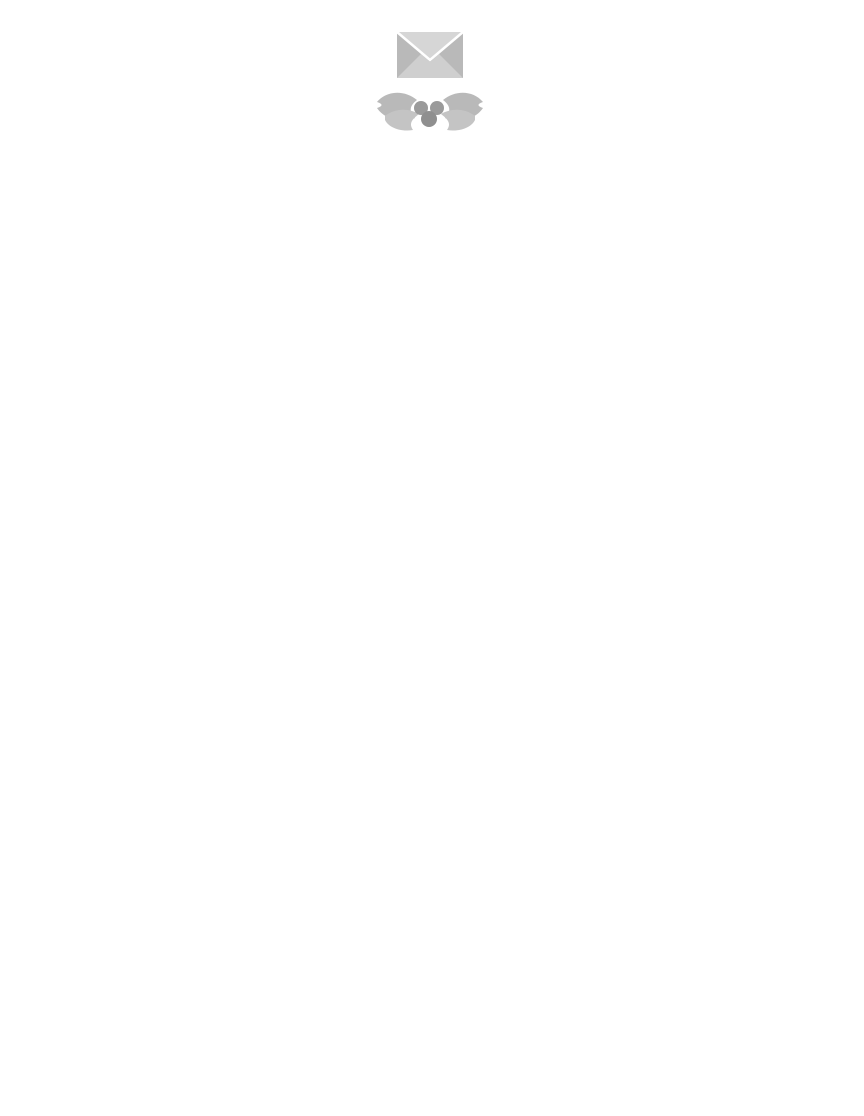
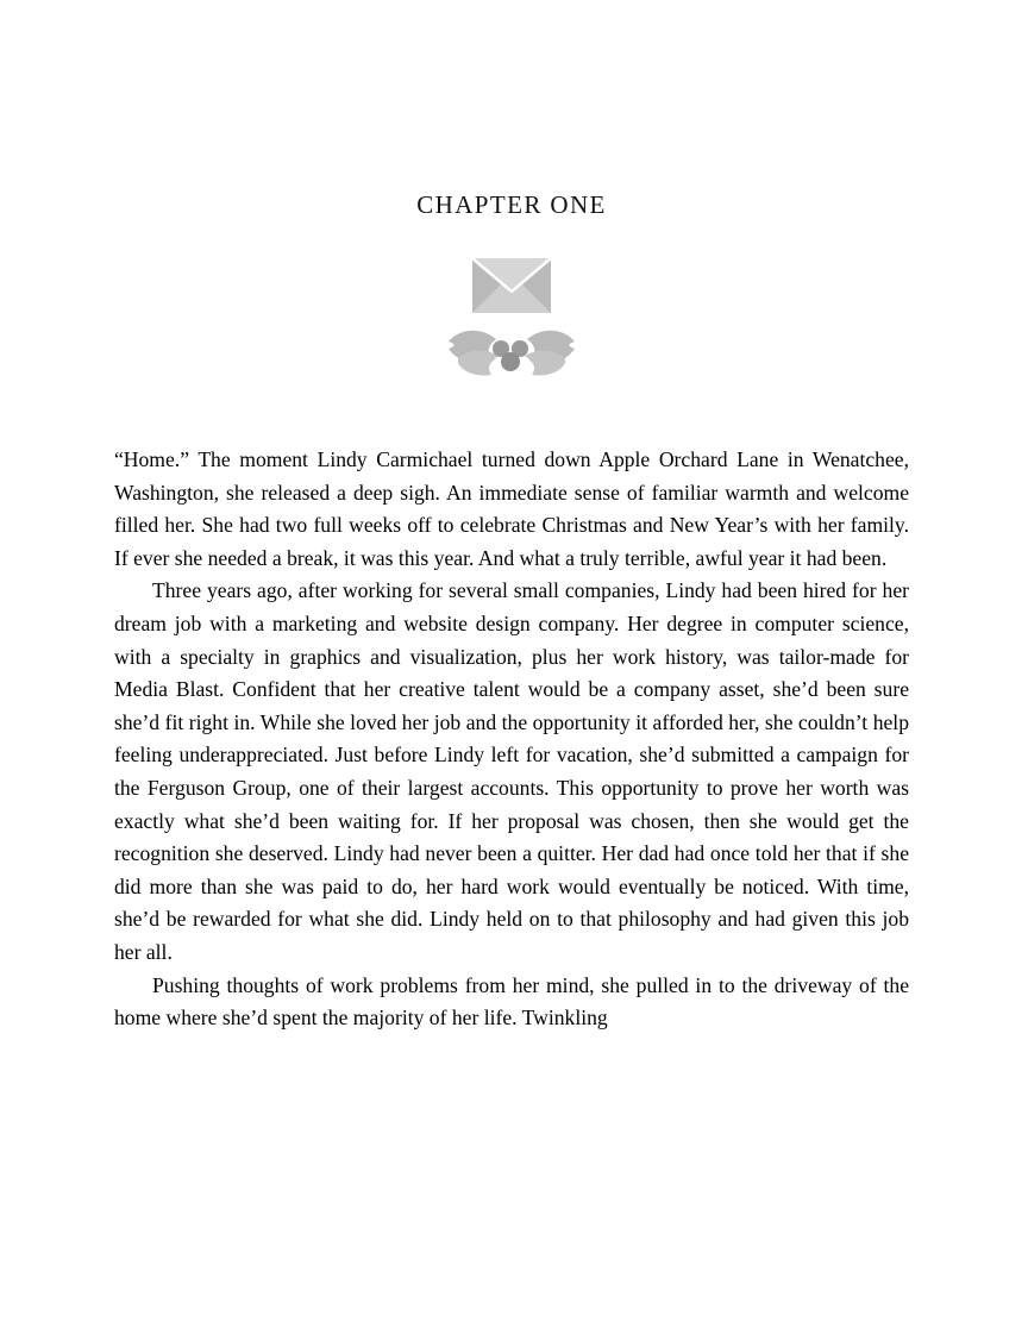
+ CHAPTER ONE
+ “Home.” The moment Lindy Carmichael turned down Apple Orchard Lane in Wenatchee, Washington, she released a deep sigh. An immediate sense of familiar warmth and welcome filled her. She had two full weeks off to celebrate Christmas and New Year’s with her family. If ever she needed a break, it was this year. And what a truly terrible, awful year it had been.
+ Three years ago, after working for several small companies, Lindy had been hired for her dream job with a marketing and website design company. Her degree in computer science, with a specialty in graphics and visualization, plus her work history, was tailor-made for Media Blast. Confident that her creative talent would be a company asset, she’d been sure she’d fit right in. While she loved her job and the opportunity it afforded her, she couldn’t help feeling underappreciated. Just before Lindy left for vacation, she’d submitted a campaign for the Ferguson Group, one of their largest accounts. This opportunity to prove her worth was exactly what she’d been waiting for. If her proposal was chosen, then she would get the recognition she deserved. Lindy had never been a quitter. Her dad had once told her that if she did more than she was paid to do, her hard work would eventually be noticed. With time, she’d be rewarded for what she did. Lindy held on to that philosophy and had given this job her all.
+ Pushing thoughts of work problems from her mind, she pulled in to the driveway of the home where she’d spent the majority of her life. Twinkling
